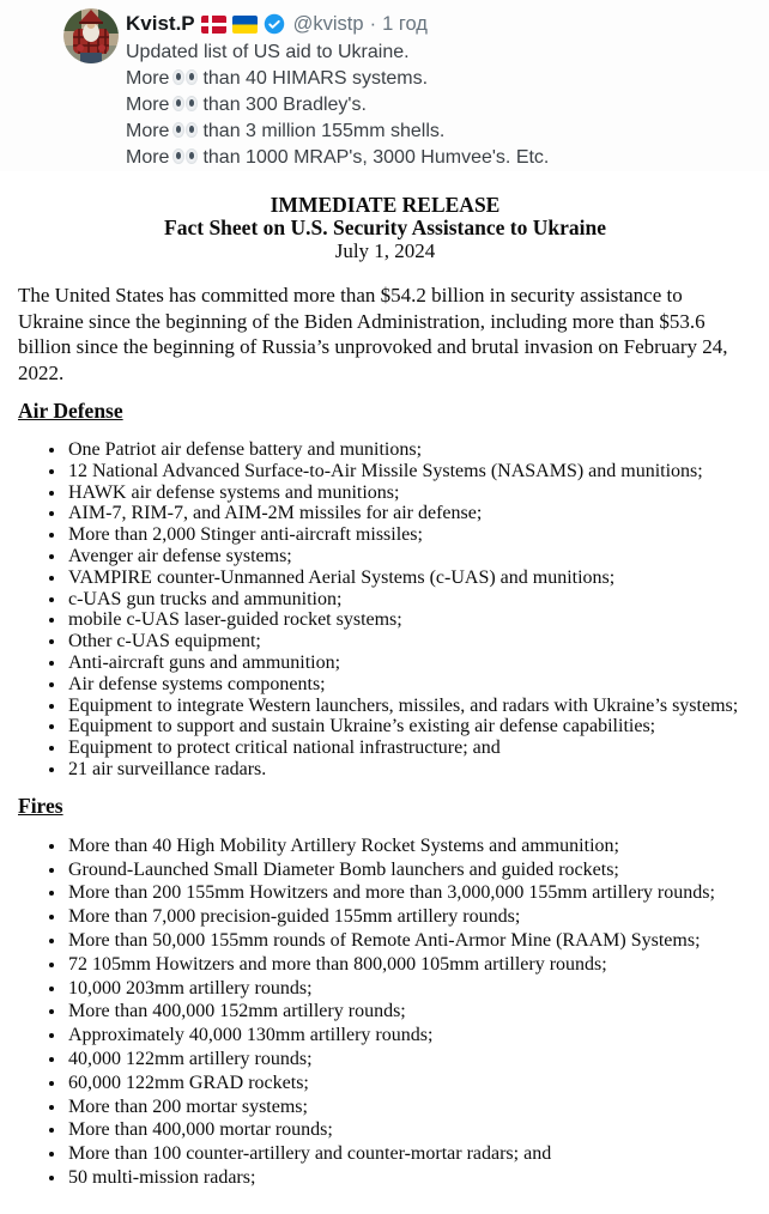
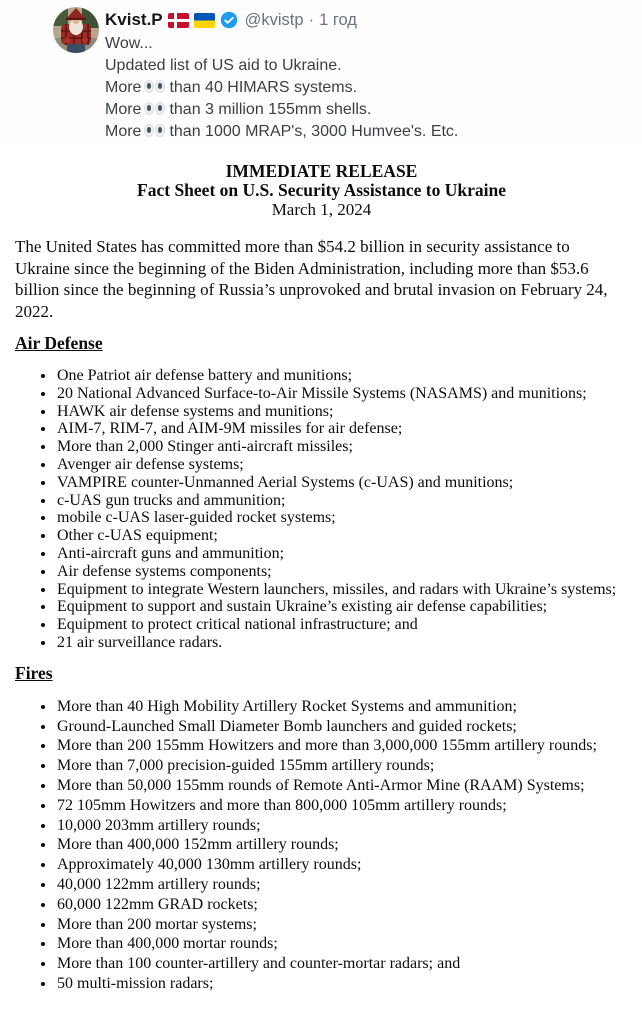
  Kvist.P
  @kvistp
  ·
  1 год
+ Wow...
  Updated list of US aid to Ukraine.
  More than 40 HIMARS systems.
- More than 300 Bradley's.
  More than 3 million 155mm shells.
  More than 1000 MRAP's, 3000 Humvee's. Etc.
  IMMEDIATE RELEASE
  Fact Sheet on U.S. Security Assistance to Ukraine
- July 1, 2024
+ March 1, 2024
  The United States has committed more than $54.2 billion in security assistance to Ukraine since the beginning of the Biden Administration, including more than $53.6 billion since the beginning of Russia’s unprovoked and brutal invasion on February 24, 2022.
  Air Defense
  One Patriot air defense battery and munitions;
- 12 National Advanced Surface-to-Air Missile Systems (NASAMS) and munitions;
+ 20 National Advanced Surface-to-Air Missile Systems (NASAMS) and munitions;
  HAWK air defense systems and munitions;
- AIM-7, RIM-7, and AIM-2M missiles for air defense;
+ AIM-7, RIM-7, and AIM-9M missiles for air defense;
  More than 2,000 Stinger anti-aircraft missiles;
  Avenger air defense systems;
  VAMPIRE counter-Unmanned Aerial Systems (c-UAS) and munitions;
  c-UAS gun trucks and ammunition;
  mobile c-UAS laser-guided rocket systems;
  Other c-UAS equipment;
  Anti-aircraft guns and ammunition;
  Air defense systems components;
  Equipment to integrate Western launchers, missiles, and radars with Ukraine’s systems;
  Equipment to support and sustain Ukraine’s existing air defense capabilities;
  Equipment to protect critical national infrastructure; and
  21 air surveillance radars.
  Fires
  More than 40 High Mobility Artillery Rocket Systems and ammunition;
  Ground-Launched Small Diameter Bomb launchers and guided rockets;
  More than 200 155mm Howitzers and more than 3,000,000 155mm artillery rounds;
  More than 7,000 precision-guided 155mm artillery rounds;
  More than 50,000 155mm rounds of Remote Anti-Armor Mine (RAAM) Systems;
  72 105mm Howitzers and more than 800,000 105mm artillery rounds;
  10,000 203mm artillery rounds;
  More than 400,000 152mm artillery rounds;
  Approximately 40,000 130mm artillery rounds;
  40,000 122mm artillery rounds;
  60,000 122mm GRAD rockets;
  More than 200 mortar systems;
  More than 400,000 mortar rounds;
  More than 100 counter-artillery and counter-mortar radars; and
  50 multi-mission radars;
